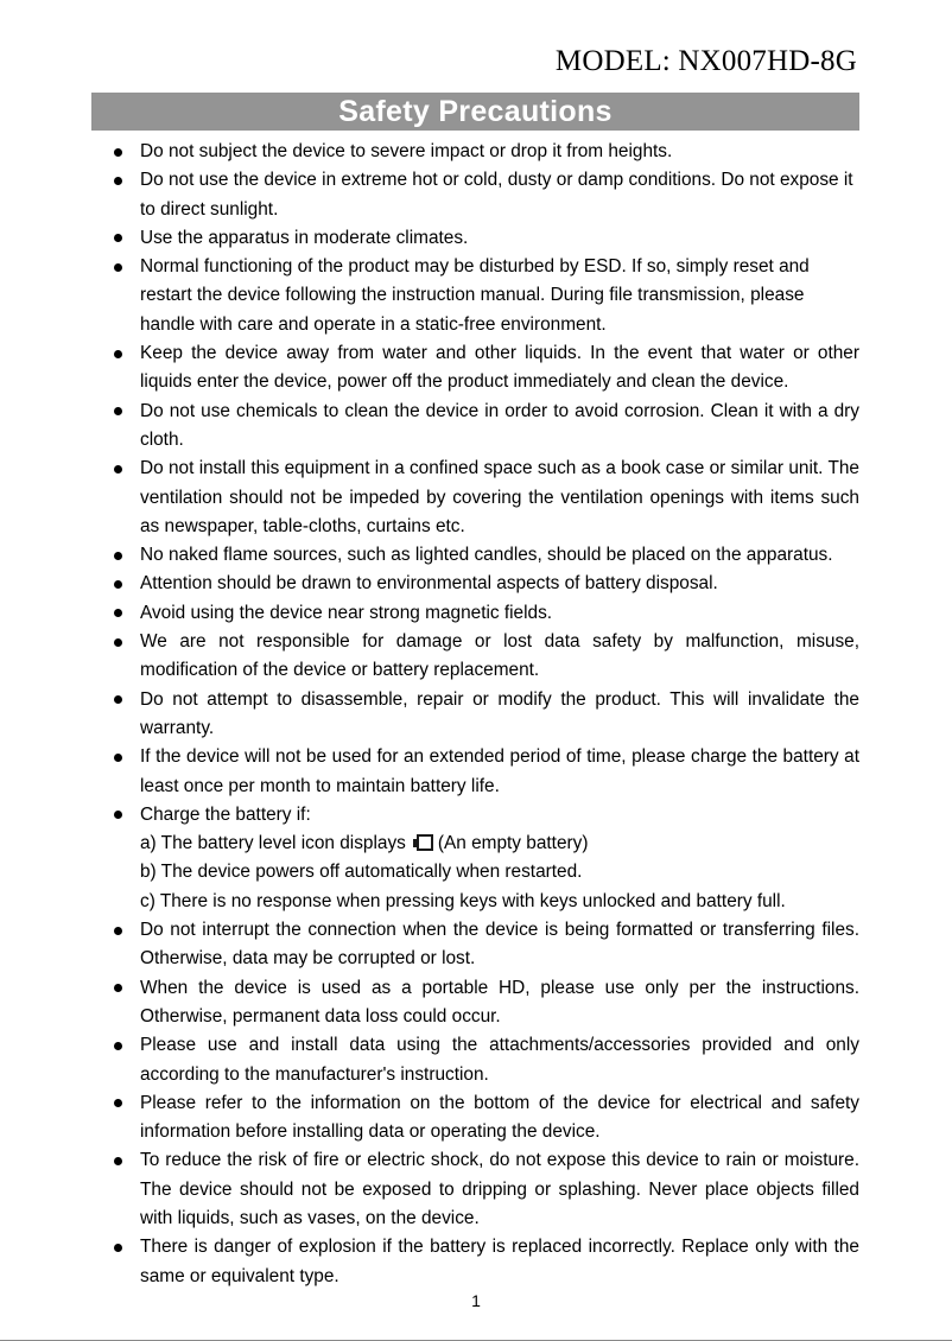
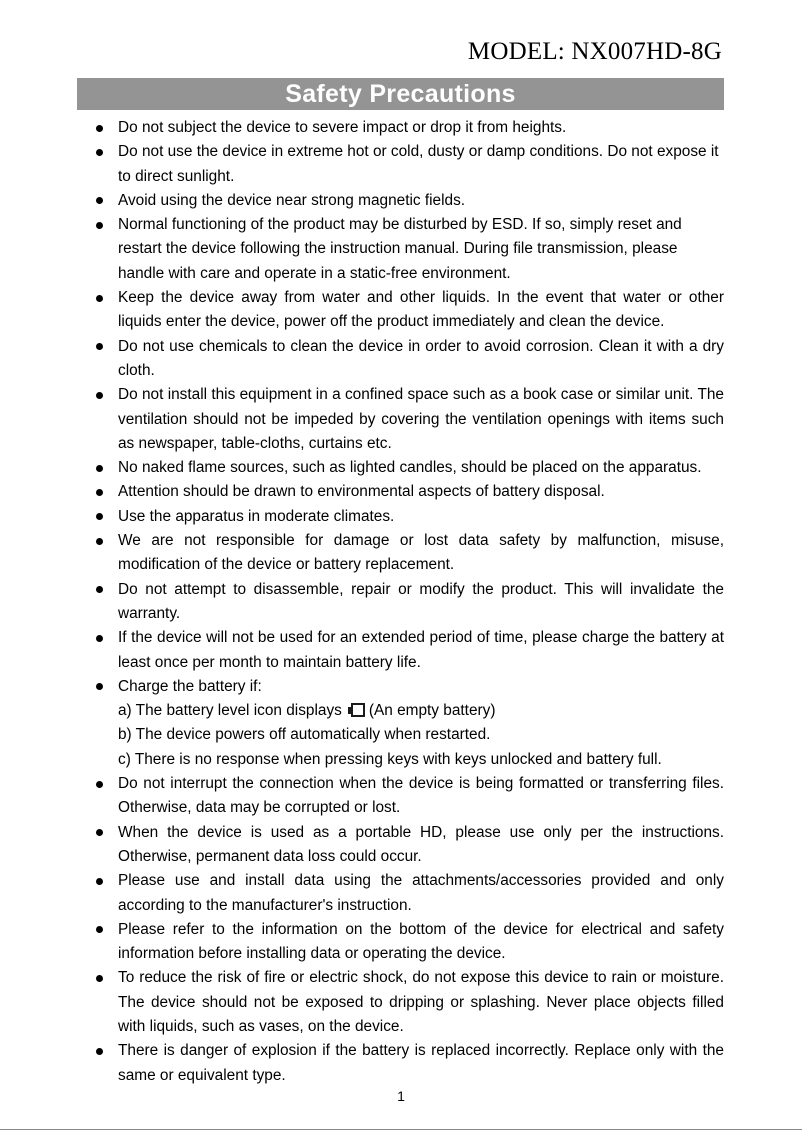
  MODEL: NX007HD-8G
  Safety Precautions
  Do not subject the device to severe impact or drop it from heights.
  Do not use the device in extreme hot or cold, dusty or damp conditions. Do not expose it to direct sunlight.
- Use the apparatus in moderate climates.
+ Avoid using the device near strong magnetic fields.
  Normal functioning of the product may be disturbed by ESD. If so, simply reset and restart the device following the instruction manual. During file transmission, please handle with care and operate in a static-free environment.
  Keep the device away from water and other liquids. In the event that water or other liquids enter the device, power off the product immediately and clean the device.
  Do not use chemicals to clean the device in order to avoid corrosion. Clean it with a dry cloth.
  Do not install this equipment in a confined space such as a book case or similar unit. The ventilation should not be impeded by covering the ventilation openings with items such as newspaper, table-cloths, curtains etc.
  No naked flame sources, such as lighted candles, should be placed on the apparatus.
  Attention should be drawn to environmental aspects of battery disposal.
- Avoid using the device near strong magnetic fields.
+ Use the apparatus in moderate climates.
  We are not responsible for damage or lost data safety by malfunction, misuse, modification of the device or battery replacement.
  Do not attempt to disassemble, repair or modify the product. This will invalidate the warranty.
  If the device will not be used for an extended period of time, please charge the battery at least once per month to maintain battery life.
  Charge the battery if:
  a) The battery level icon displays (An empty battery)
  b) The device powers off automatically when restarted.
  c) There is no response when pressing keys with keys unlocked and battery full.
  Do not interrupt the connection when the device is being formatted or transferring files. Otherwise, data may be corrupted or lost.
  When the device is used as a portable HD, please use only per the instructions. Otherwise, permanent data loss could occur.
  Please use and install data using the attachments/accessories provided and only according to the manufacturer's instruction.
  Please refer to the information on the bottom of the device for electrical and safety information before installing data or operating the device.
  To reduce the risk of fire or electric shock, do not expose this device to rain or moisture. The device should not be exposed to dripping or splashing. Never place objects filled with liquids, such as vases, on the device.
  There is danger of explosion if the battery is replaced incorrectly. Replace only with the same or equivalent type.
  1
